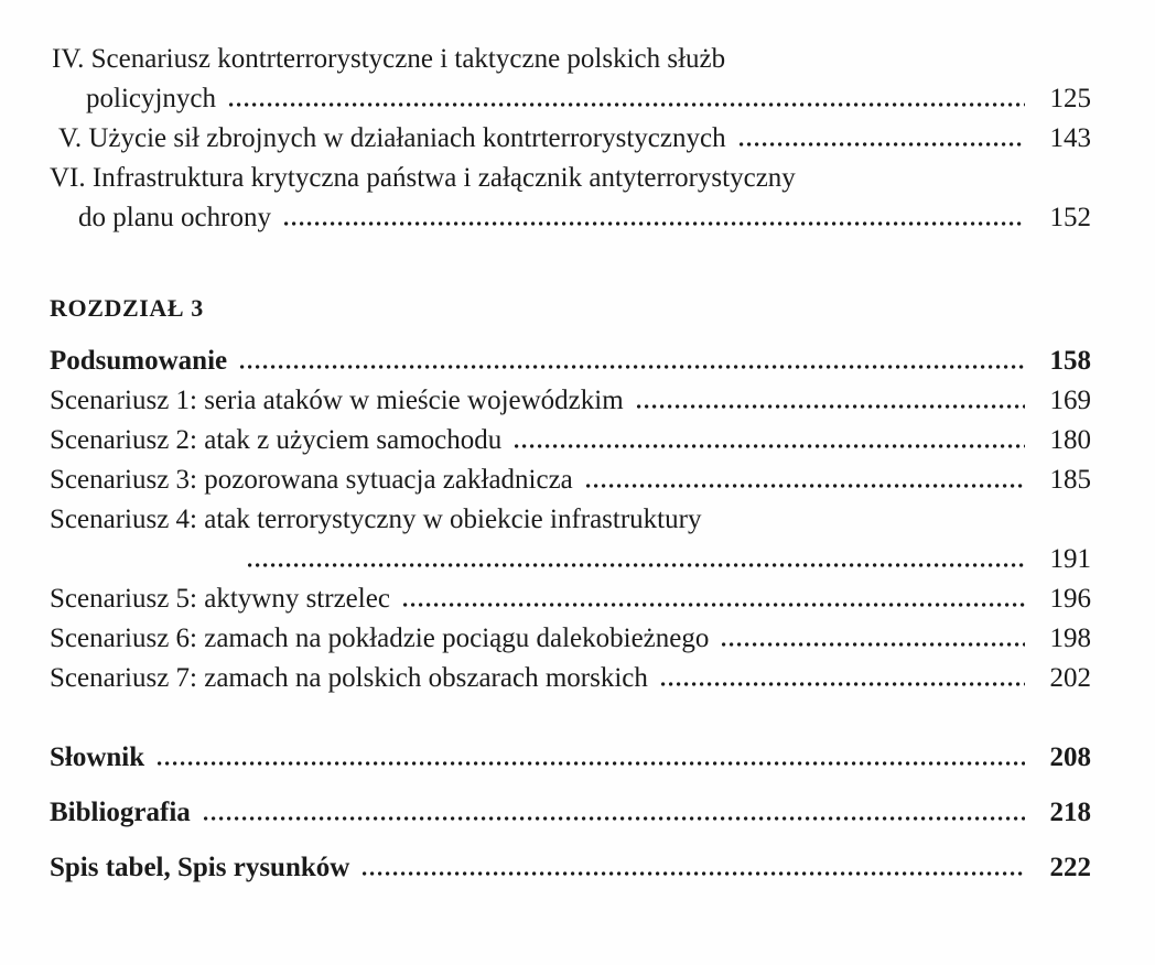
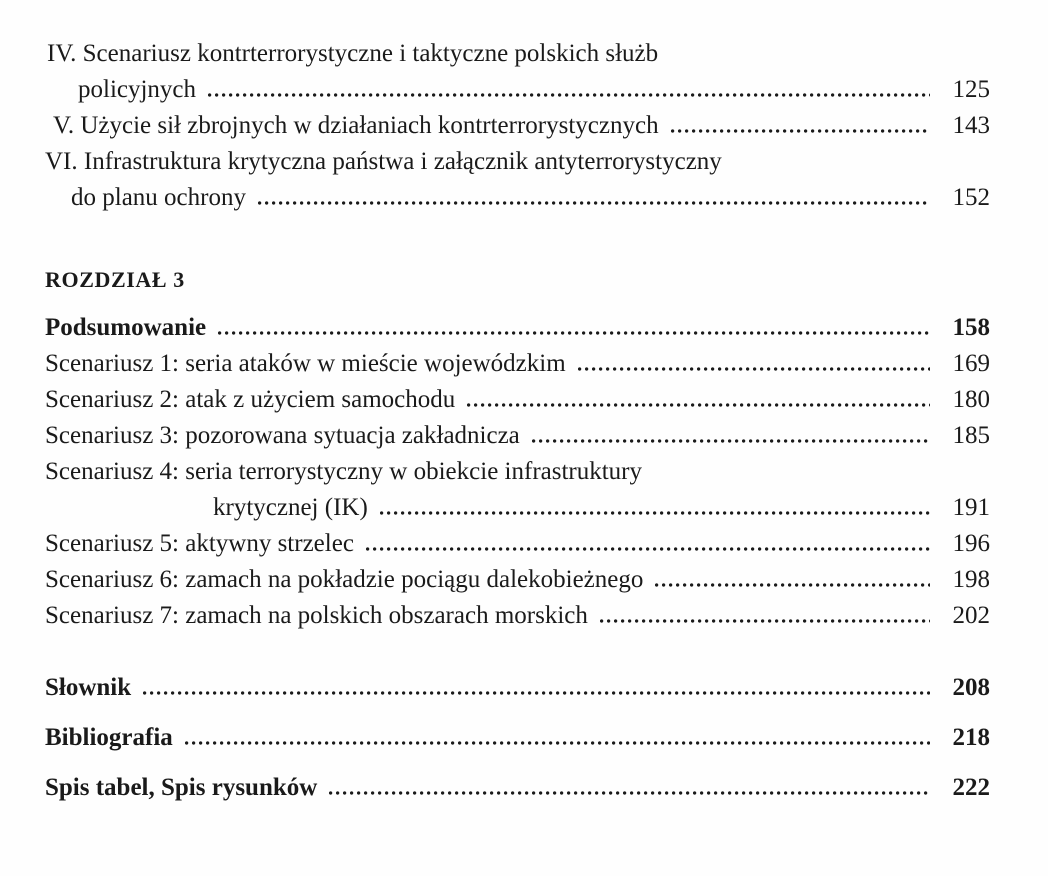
  IV. Scenariusz kontrterrorystyczne i taktyczne polskich służb
  policyjnych
  125
  V. Użycie sił zbrojnych w działaniach kontrterrorystycznych
  143
  VI. Infrastruktura krytyczna państwa i załącznik antyterrorystyczny
  do planu ochrony
  152
  ROZDZIAŁ 3
  Podsumowanie
  158
  Scenariusz 1: seria ataków w mieście wojewódzkim
  169
  Scenariusz 2: atak z użyciem samochodu
  180
  Scenariusz 3: pozorowana sytuacja zakładnicza
  185
- Scenariusz 4: atak terrorystyczny w obiekcie infrastruktury
+ Scenariusz 4: seria terrorystyczny w obiekcie infrastruktury
+ krytycznej (IK)
  191
  Scenariusz 5: aktywny strzelec
  196
  Scenariusz 6: zamach na pokładzie pociągu dalekobieżnego
  198
  Scenariusz 7: zamach na polskich obszarach morskich
  202
  Słownik
  208
  Bibliografia
  218
  Spis tabel, Spis rysunków
  222
